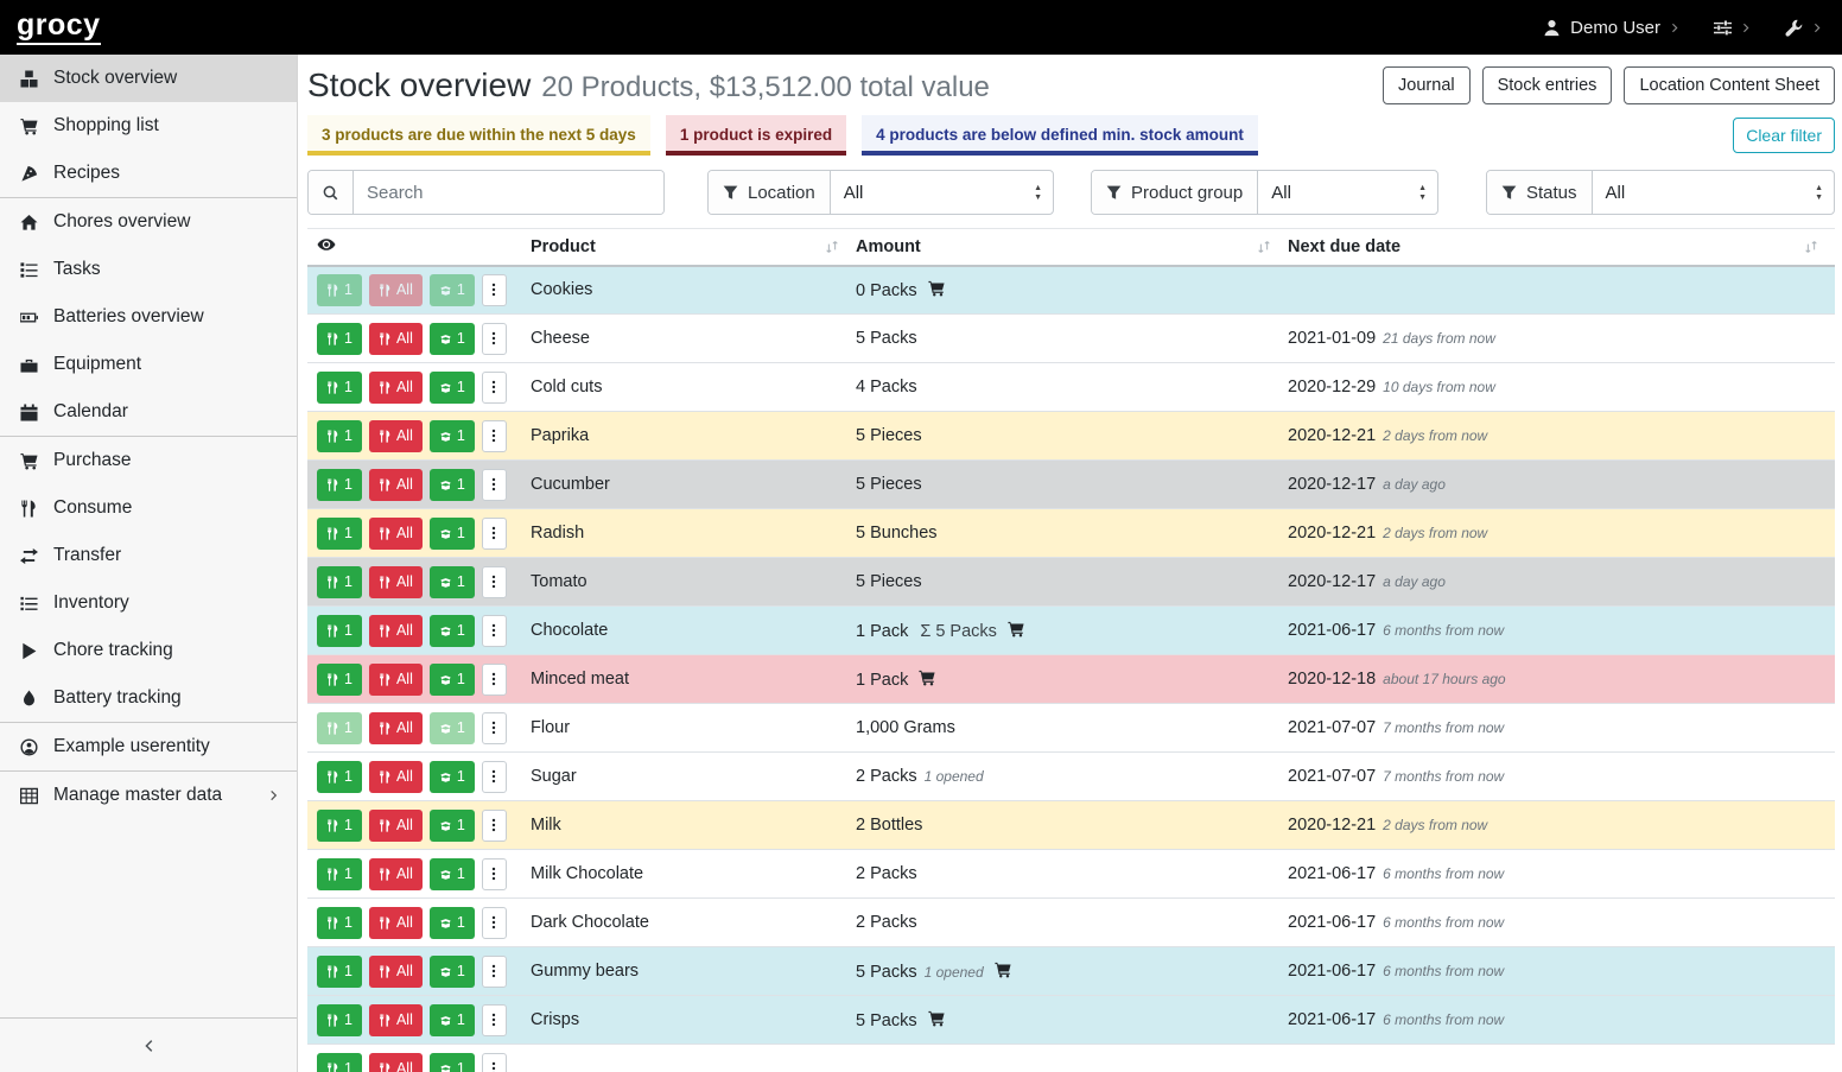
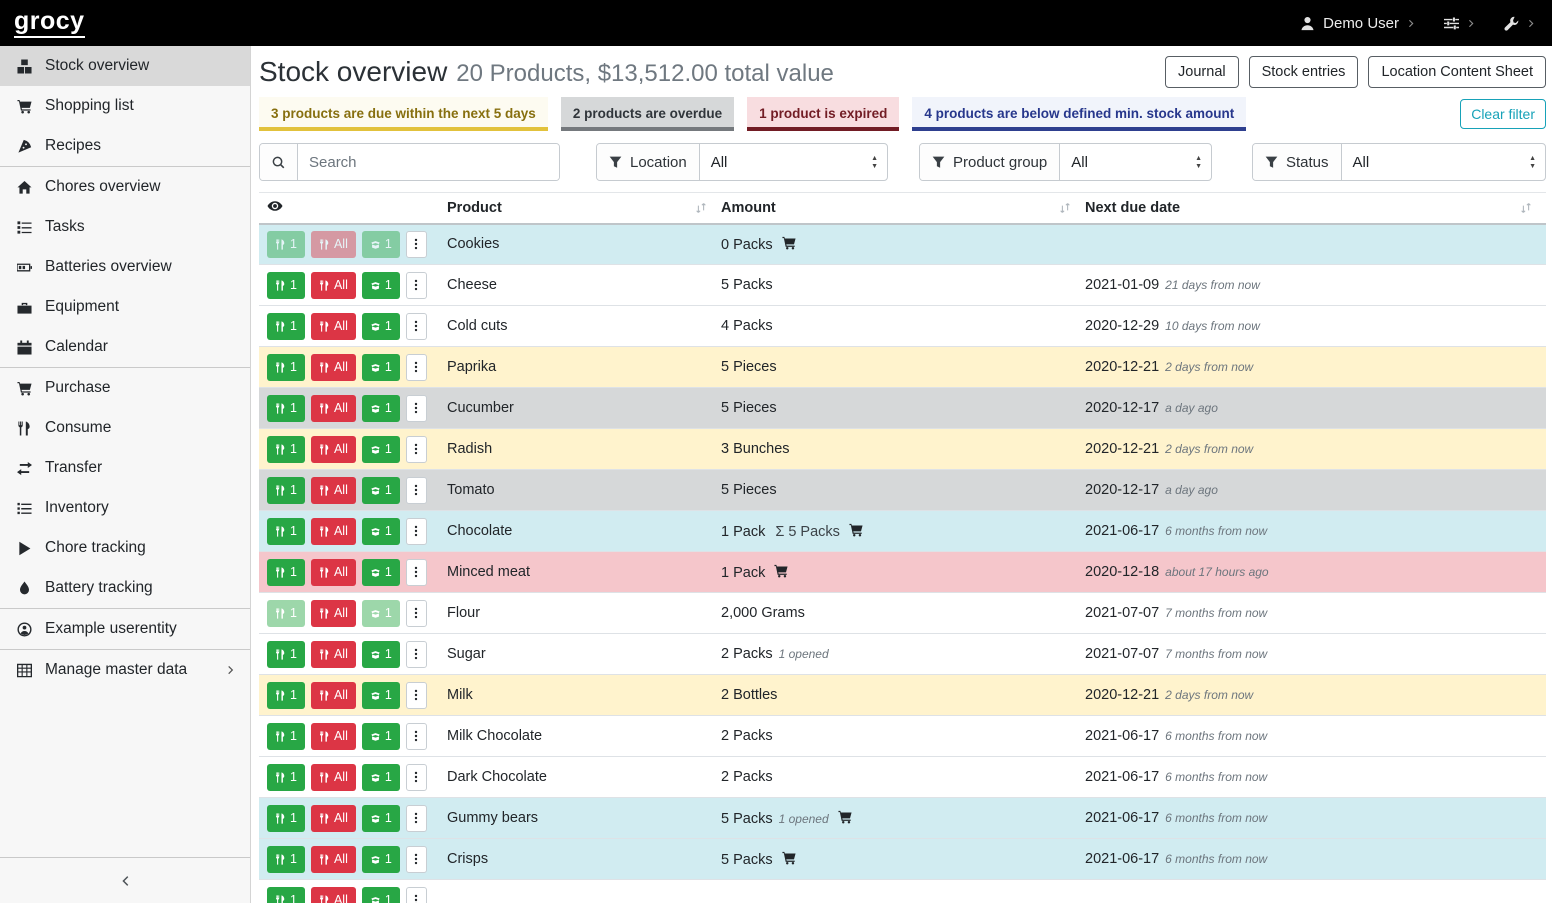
  grocy
  Demo User
  Stock overview
  Shopping list
  Recipes
  Chores overview
  Tasks
  Batteries overview
  Equipment
  Calendar
  Purchase
  Consume
  Transfer
  Inventory
  Chore tracking
  Battery tracking
  Example userentity
  Manage master data
  Stock overview
  20 Products, $13,512.00 total value
  Journal
  Stock entries
  Location Content Sheet
  3 products are due within the next 5 days
+ 2 products are overdue
  1 product is expired
  4 products are below defined min. stock amount
  Clear filter
  Search
  Location
  All
  Product group
  All
  Status
  All
  	Product	Amount	Next due date
  1 All 1	Cookies	0 Packs
  1 All 1	Cheese	5 Packs	2021-01-09 21 days from now
  1 All 1	Cold cuts	4 Packs	2020-12-29 10 days from now
  1 All 1	Paprika	5 Pieces	2020-12-21 2 days from now
  1 All 1	Cucumber	5 Pieces	2020-12-17 a day ago
- 1 All 1	Radish	5 Bunches	2020-12-21 2 days from now
+ 1 All 1	Radish	3 Bunches	2020-12-21 2 days from now
  1 All 1	Tomato	5 Pieces	2020-12-17 a day ago
  1 All 1	Chocolate	1 Pack Σ 5 Packs	2021-06-17 6 months from now
  1 All 1	Minced meat	1 Pack	2020-12-18 about 17 hours ago
- 1 All 1	Flour	1,000 Grams	2021-07-07 7 months from now
+ 1 All 1	Flour	2,000 Grams	2021-07-07 7 months from now
  1 All 1	Sugar	2 Packs 1 opened	2021-07-07 7 months from now
  1 All 1	Milk	2 Bottles	2020-12-21 2 days from now
  1 All 1	Milk Chocolate	2 Packs	2021-06-17 6 months from now
  1 All 1	Dark Chocolate	2 Packs	2021-06-17 6 months from now
  1 All 1	Gummy bears	5 Packs 1 opened	2021-06-17 6 months from now
  1 All 1	Crisps	5 Packs	2021-06-17 6 months from now
  1 All 1
